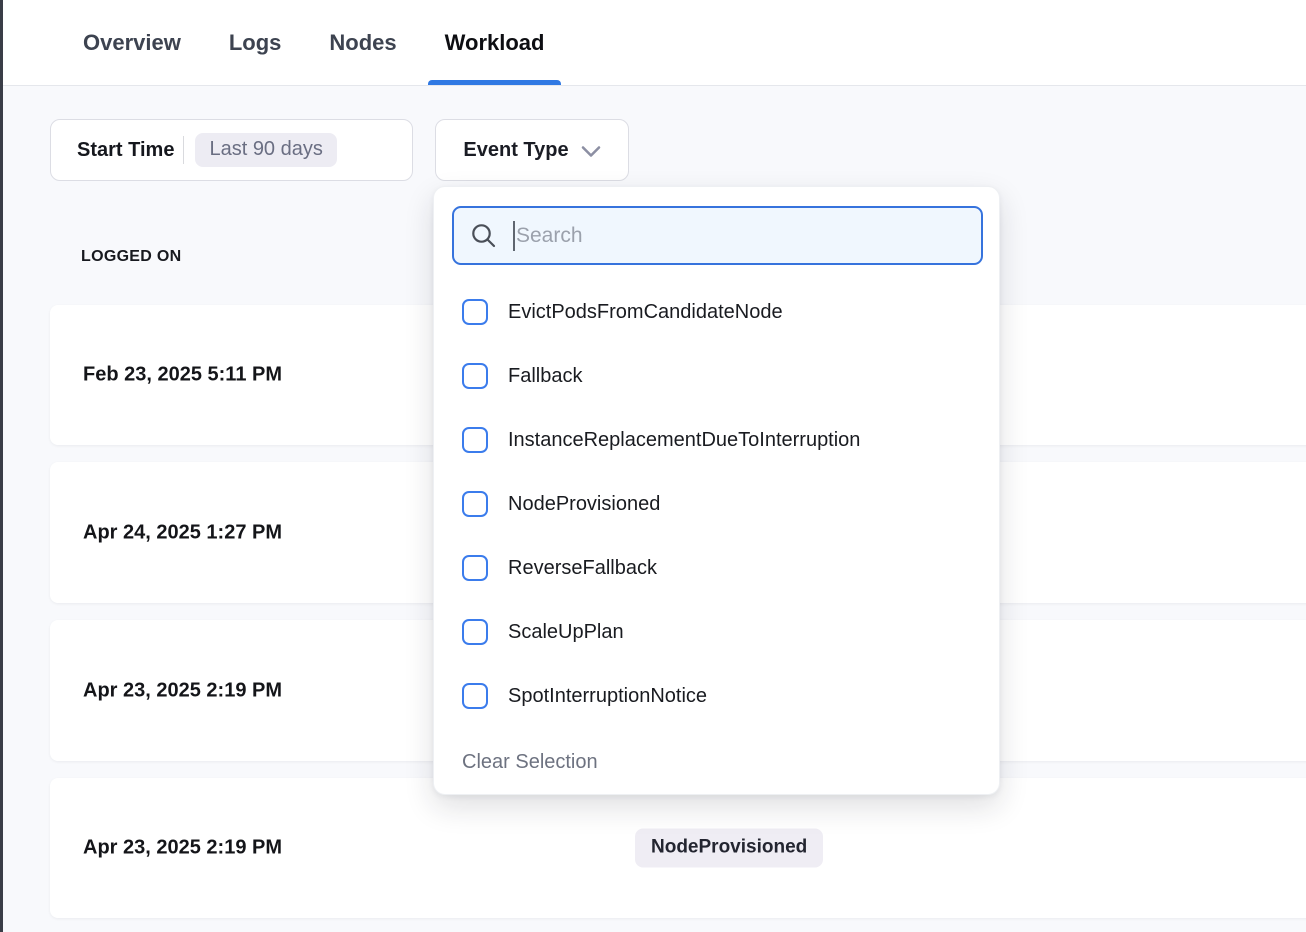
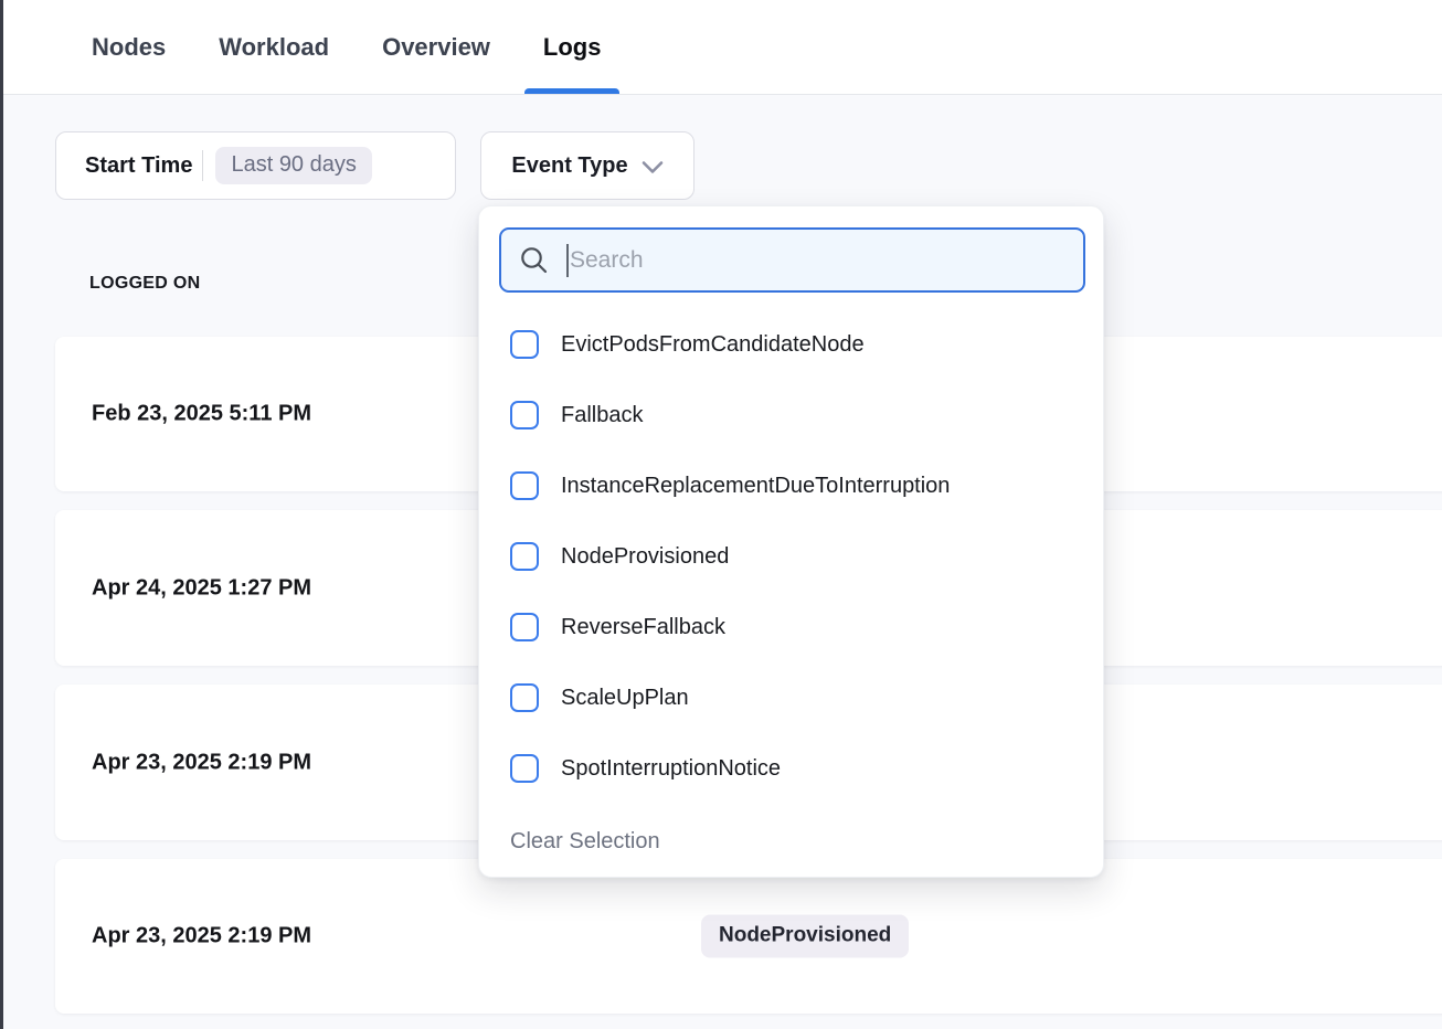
- Overview
+ Nodes
- Logs
+ Workload
- Nodes
+ Overview
- Workload
+ Logs
  Start Time
  Last 90 days
  Event Type
  LOGGED ON
  Feb 23, 2025 5:11 PM
  Apr 24, 2025 1:27 PM
  Apr 23, 2025 2:19 PM
  Apr 23, 2025 2:19 PM
  NodeProvisioned
  Search
  EvictPodsFromCandidateNode
  Fallback
  InstanceReplacementDueToInterruption
  NodeProvisioned
  ReverseFallback
  ScaleUpPlan
  SpotInterruptionNotice
  Clear Selection
